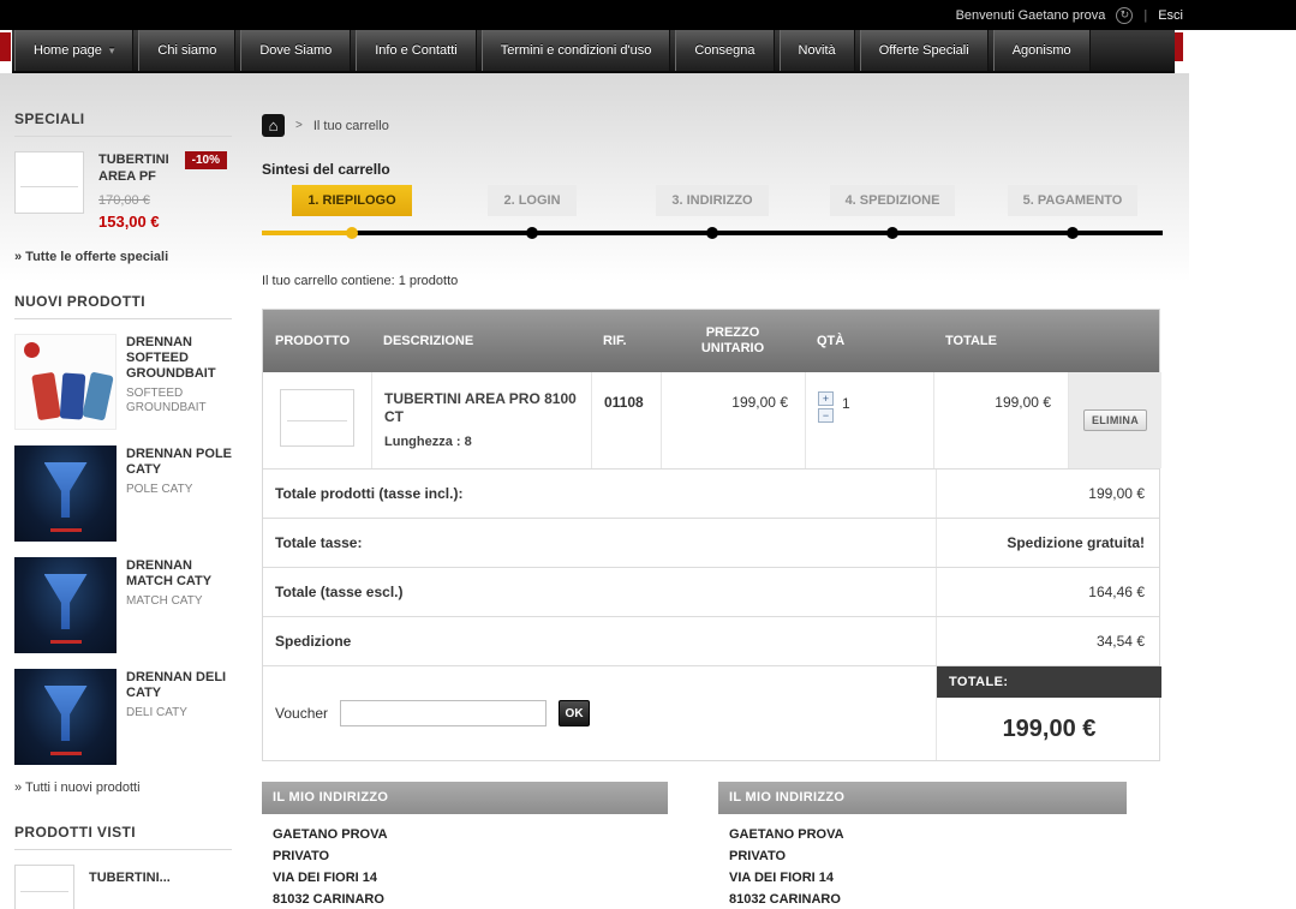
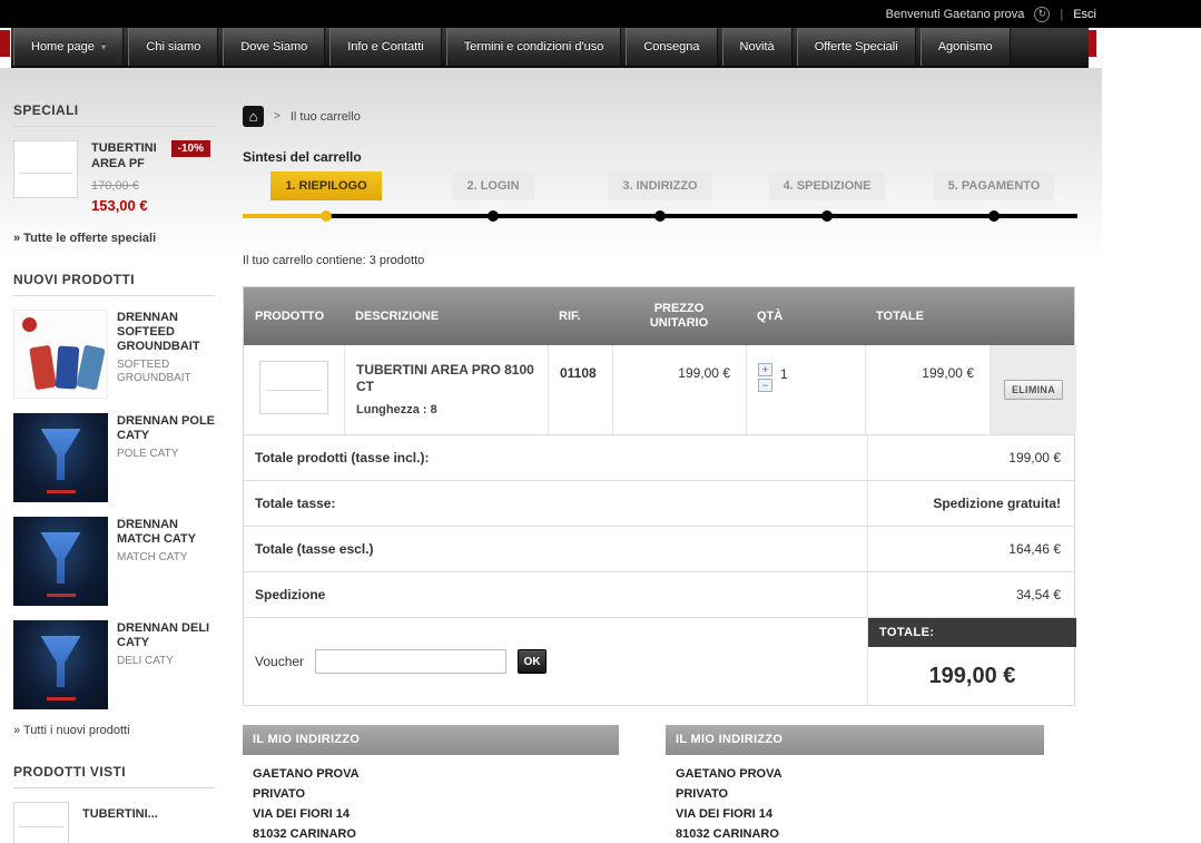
  Benvenuti Gaetano prova
  |
  Esci
  Home page
  Chi siamo
  Dove Siamo
  Info e Contatti
  Termini e condizioni d'uso
  Consegna
  Novità
  Offerte Speciali
  Agonismo
  SPECIALI
  TUBERTINI AREA PF
  170,00 €
  153,00 €
  -10%
  » Tutte le offerte speciali
  NUOVI PRODOTTI
  DRENNAN SOFTEED GROUNDBAIT
  SOFTEED GROUNDBAIT
  DRENNAN POLE CATY
  POLE CATY
  DRENNAN MATCH CATY
  MATCH CATY
  DRENNAN DELI CATY
  DELI CATY
  » Tutti i nuovi prodotti
  PRODOTTI VISTI
  TUBERTINI...
  >
  Il tuo carrello
  Sintesi del carrello
  1. RIEPILOGO
  2. LOGIN
  3. INDIRIZZO
  4. SPEDIZIONE
  5. PAGAMENTO
- Il tuo carrello contiene: 1 prodotto
+ Il tuo carrello contiene: 3 prodotto
  PRODOTTO
  DESCRIZIONE
  RIF.
  PREZZO UNITARIO
  QTÀ
  TOTALE
  TUBERTINI AREA PRO 8100 CT
  Lunghezza : 8
  01108
  199,00 €
  1
  199,00 €
  ELIMINA
  Totale prodotti (tasse incl.):
  199,00 €
  Totale tasse:
  Spedizione gratuita!
  Totale (tasse escl.)
  164,46 €
  Spedizione
  34,54 €
  Voucher
  OK
  TOTALE:
  199,00 €
  IL MIO INDIRIZZO
  GAETANO PROVA
  PRIVATO
  VIA DEI FIORI 14
  81032 CARINARO
  IL MIO INDIRIZZO
  GAETANO PROVA
  PRIVATO
  VIA DEI FIORI 14
  81032 CARINARO
